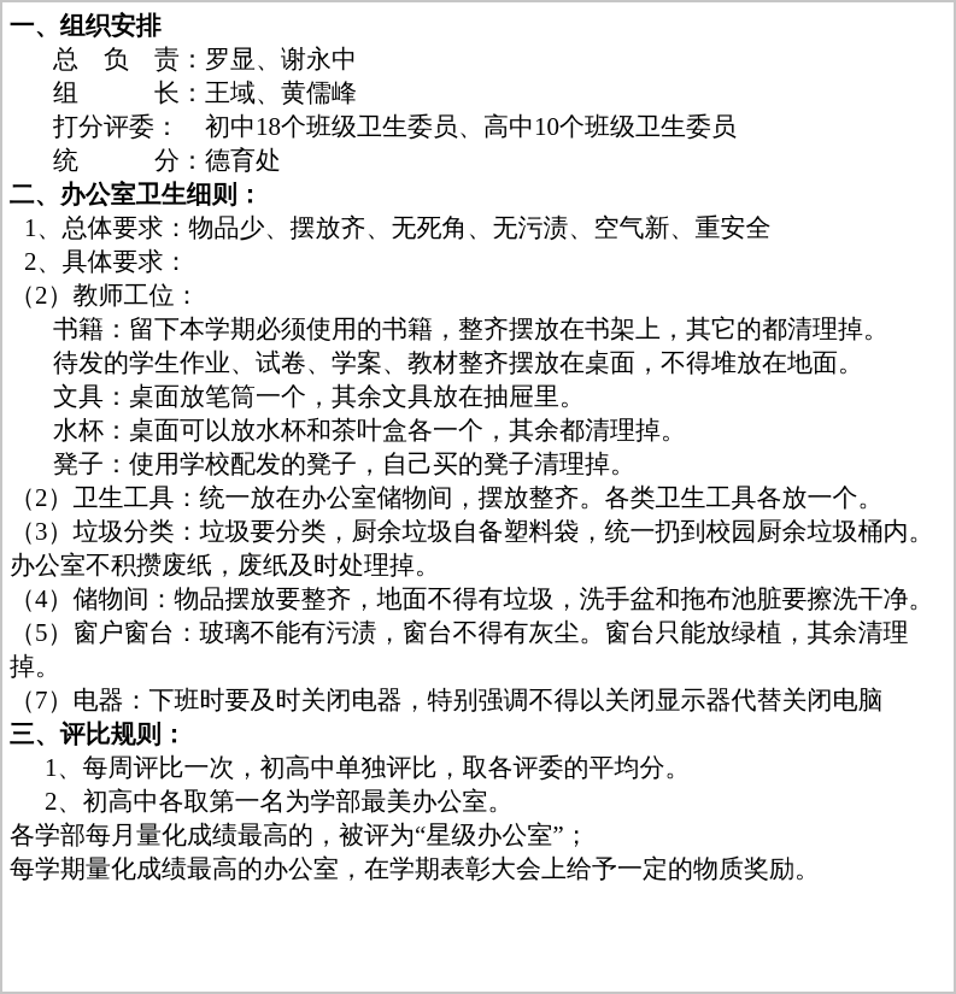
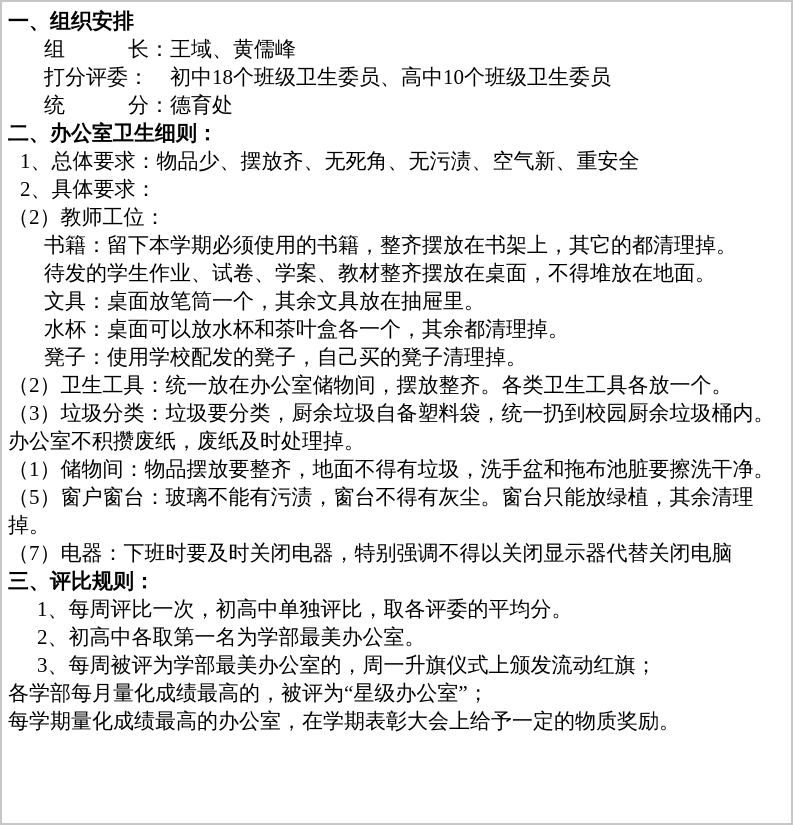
  一、组织安排
- 总 负 责：罗显、谢永中
  组 长：王域、黄儒峰
  打分评委： 初中18个班级卫生委员、高中10个班级卫生委员
  统 分：德育处
  二、办公室卫生细则：
  1、总体要求：物品少、摆放齐、无死角、无污渍、空气新、重安全
  2、具体要求：
  （2）教师工位：
  书籍：留下本学期必须使用的书籍，整齐摆放在书架上，其它的都清理掉。
  待发的学生作业、试卷、学案、教材整齐摆放在桌面，不得堆放在地面。
  文具：桌面放笔筒一个，其余文具放在抽屉里。
  水杯：桌面可以放水杯和茶叶盒各一个，其余都清理掉。
  凳子：使用学校配发的凳子，自己买的凳子清理掉。
  （2）卫生工具：统一放在办公室储物间，摆放整齐。各类卫生工具各放一个。
  （3）垃圾分类：垃圾要分类，厨余垃圾自备塑料袋，统一扔到校园厨余垃圾桶内。办公室不积攒废纸，废纸及时处理掉。
- （4）储物间：物品摆放要整齐，地面不得有垃圾，洗手盆和拖布池脏要擦洗干净。
+ （1）储物间：物品摆放要整齐，地面不得有垃圾，洗手盆和拖布池脏要擦洗干净。
  （5）窗户窗台：玻璃不能有污渍，窗台不得有灰尘。窗台只能放绿植，其余清理掉。
  （7）电器：下班时要及时关闭电器，特别强调不得以关闭显示器代替关闭电脑
  三、评比规则：
  1、每周评比一次，初高中单独评比，取各评委的平均分。
  2、初高中各取第一名为学部最美办公室。
+ 3、每周被评为学部最美办公室的，周一升旗仪式上颁发流动红旗；
  各学部每月量化成绩最高的，被评为“星级办公室”；
  每学期量化成绩最高的办公室，在学期表彰大会上给予一定的物质奖励。
